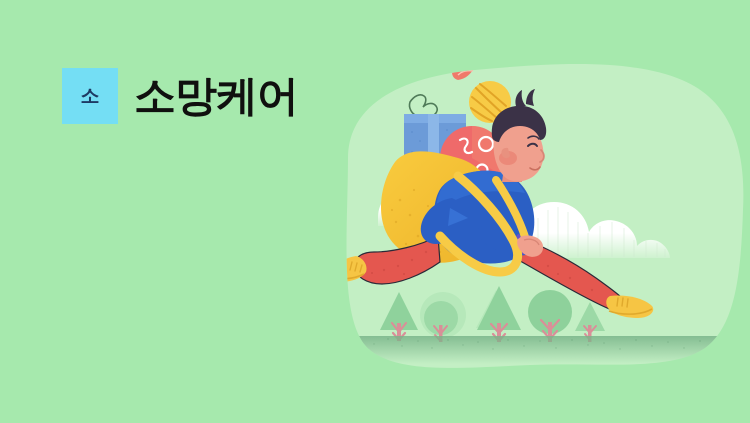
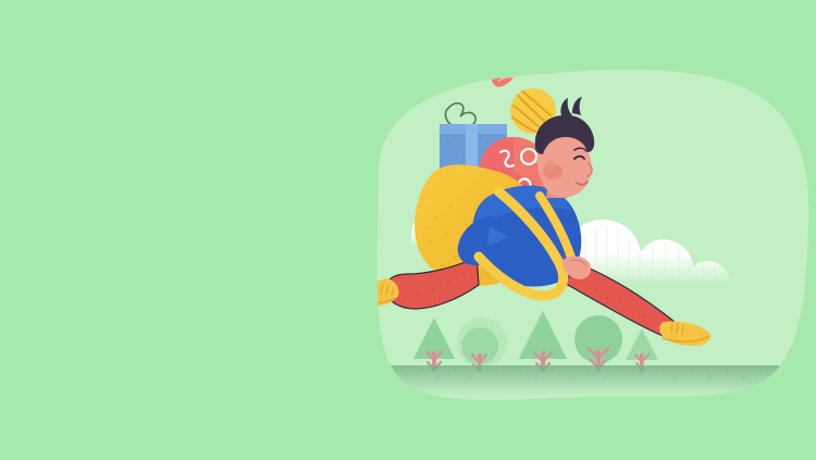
- 소
- 소망케어
